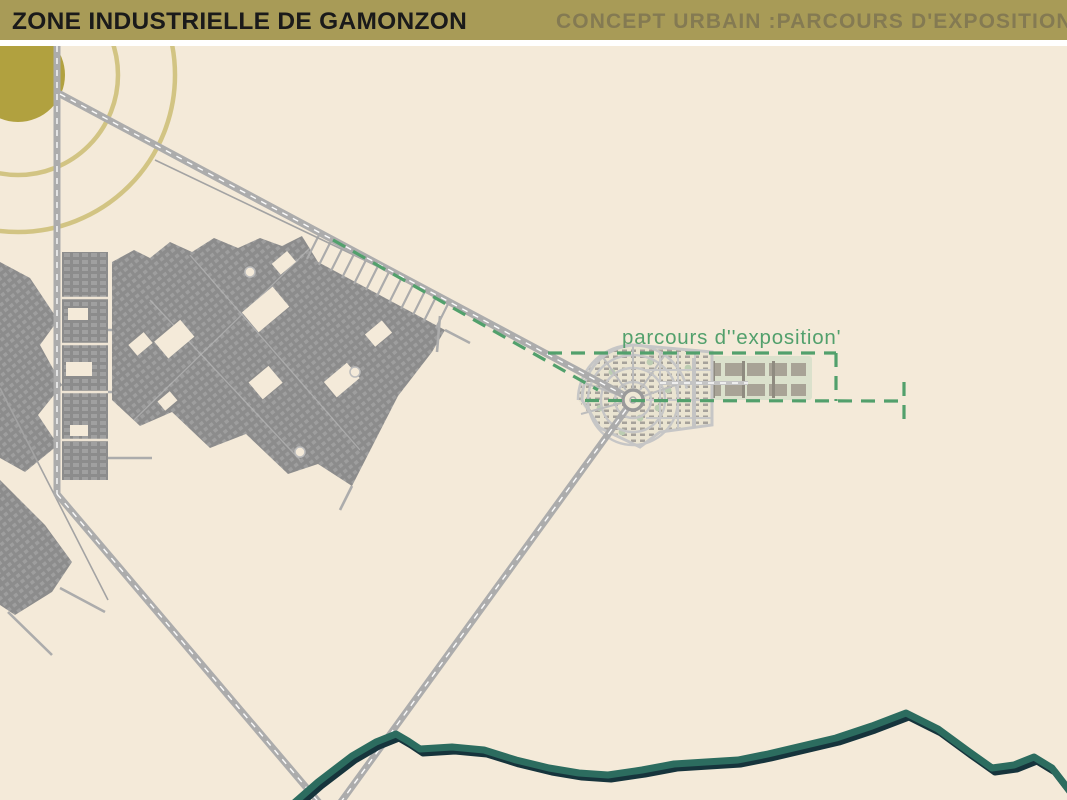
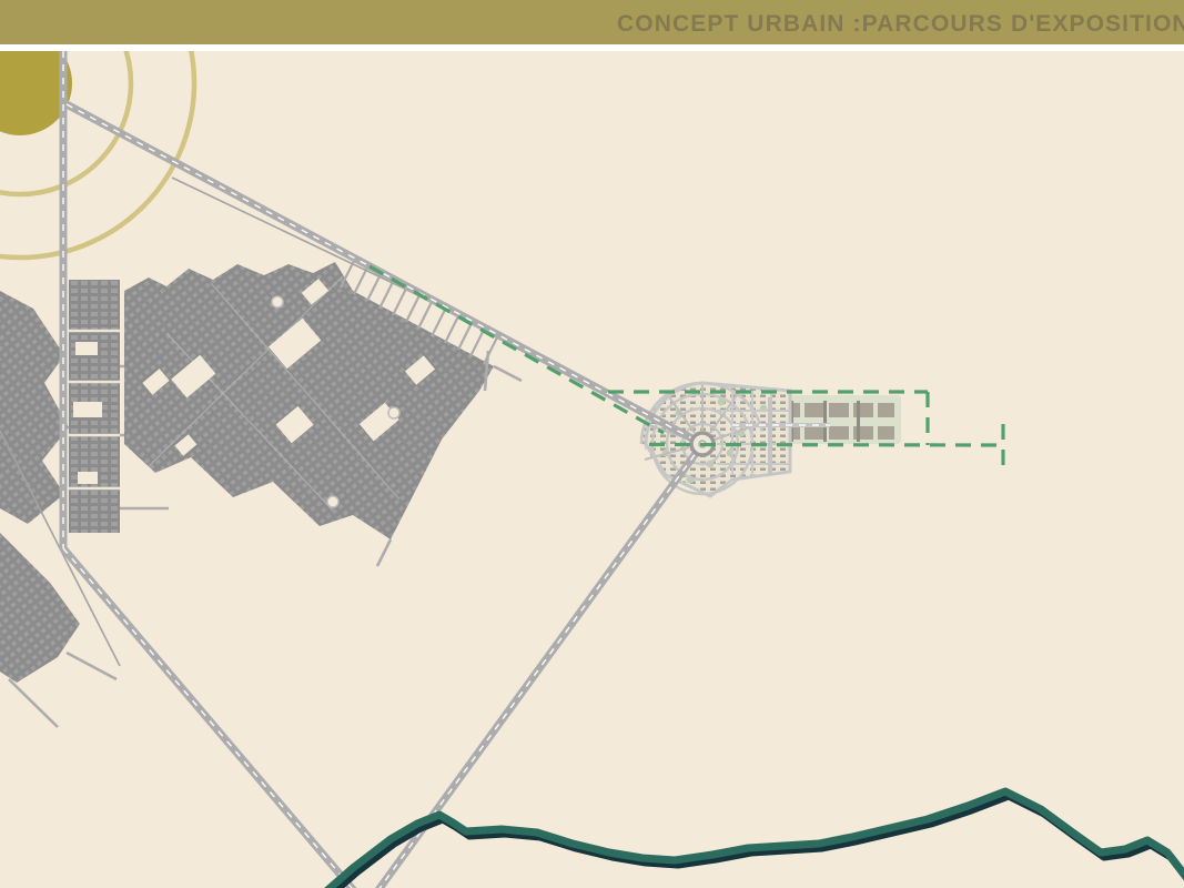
- parcours d''exposition'
- ZONE INDUSTRIELLE DE GAMONZON
  CONCEPT URBAIN :PARCOURS D'EXPOSITION
